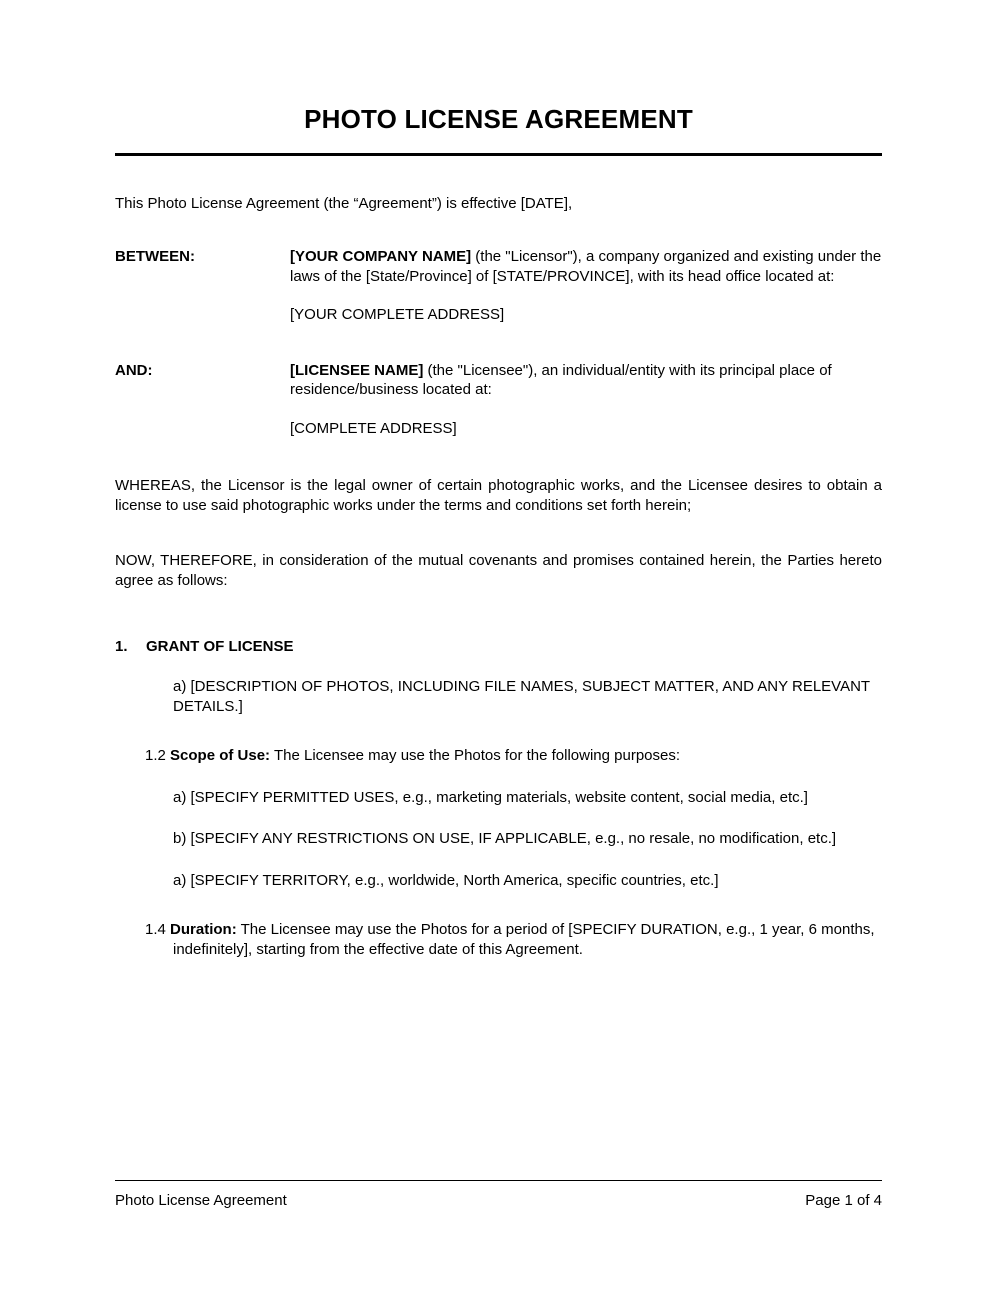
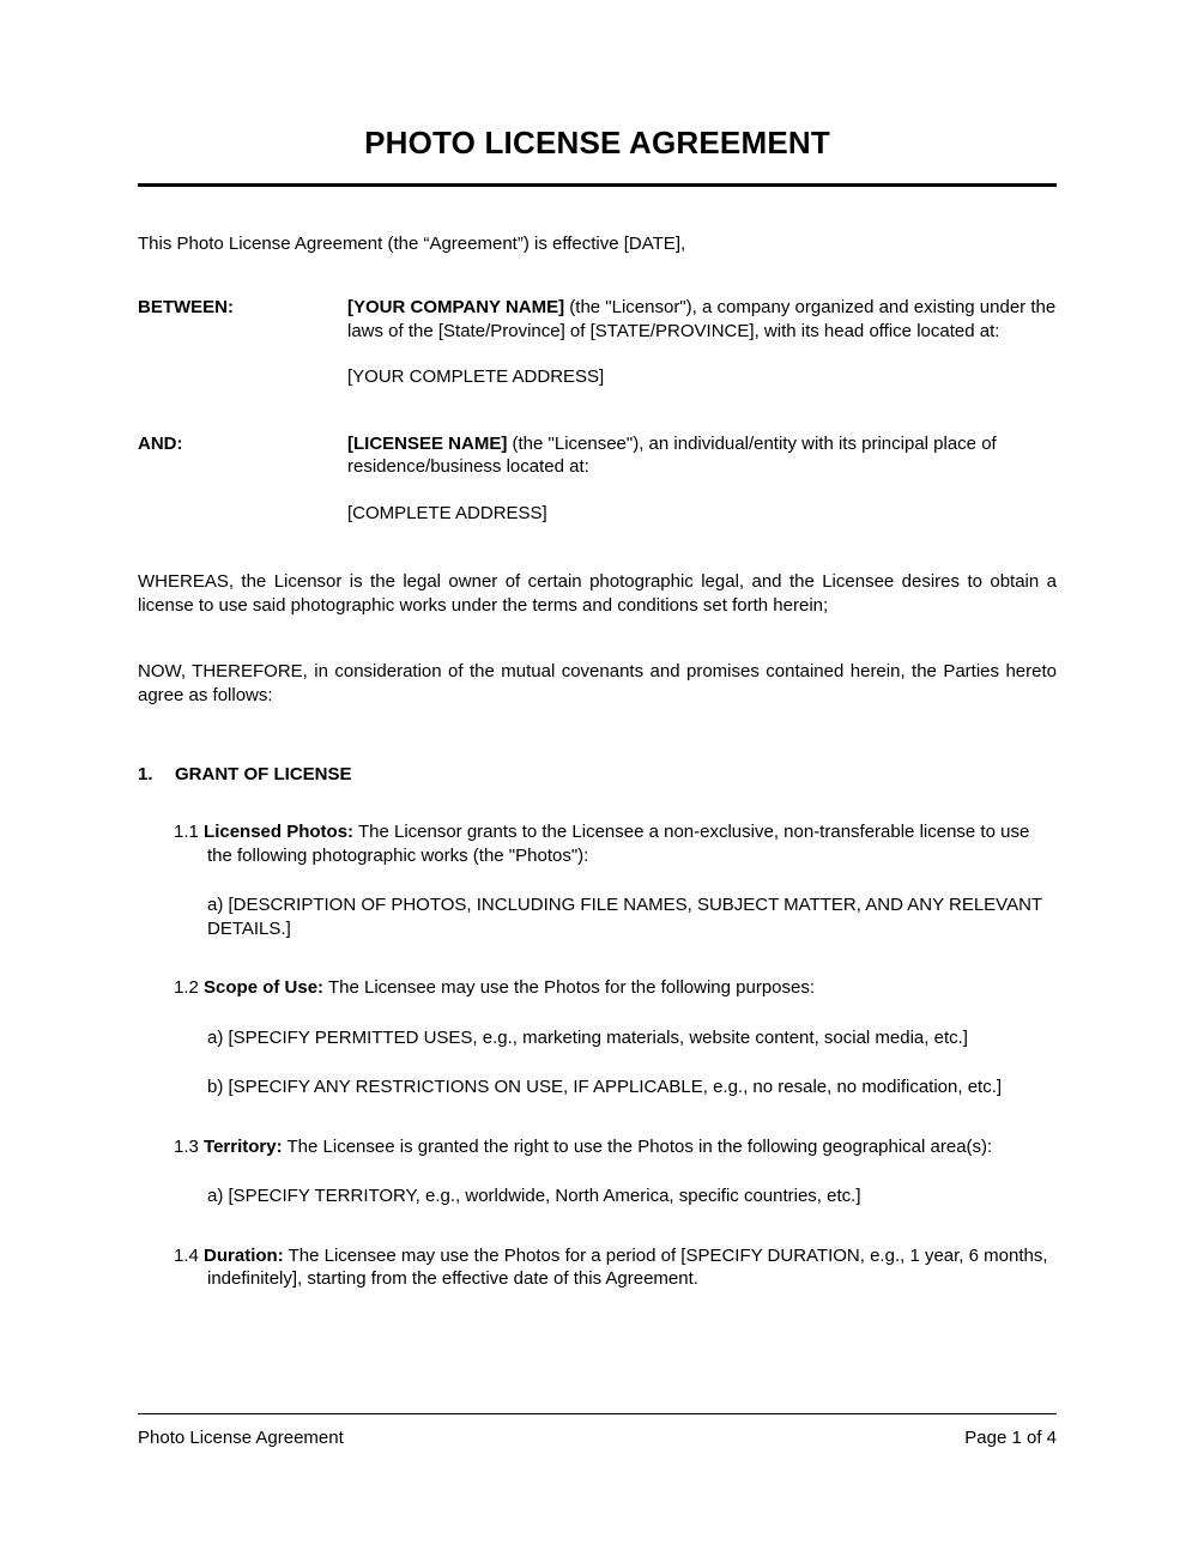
  PHOTO LICENSE AGREEMENT
  This Photo License Agreement (the “Agreement”) is effective [DATE],
  BETWEEN:
  [YOUR COMPANY NAME] (the "Licensor"), a company organized and existing under the laws of the [State/Province] of [STATE/PROVINCE], with its head office located at:
  [YOUR COMPLETE ADDRESS]
  AND:
  [LICENSEE NAME] (the "Licensee"), an individual/entity with its principal place of residence/business located at:
  [COMPLETE ADDRESS]
- WHEREAS, the Licensor is the legal owner of certain photographic works, and the Licensee desires to obtain a license to use said photographic works under the terms and conditions set forth herein;
+ WHEREAS, the Licensor is the legal owner of certain photographic legal, and the Licensee desires to obtain a license to use said photographic works under the terms and conditions set forth herein;
  NOW, THEREFORE, in consideration of the mutual covenants and promises contained herein, the Parties hereto agree as follows:
  1.
  GRANT OF LICENSE
+ 1.1 Licensed Photos: The Licensor grants to the Licensee a non-exclusive, non-transferable license to use the following photographic works (the "Photos"):
  a) [DESCRIPTION OF PHOTOS, INCLUDING FILE NAMES, SUBJECT MATTER, AND ANY RELEVANT DETAILS.]
  1.2 Scope of Use: The Licensee may use the Photos for the following purposes:
  a) [SPECIFY PERMITTED USES, e.g., marketing materials, website content, social media, etc.]
  b) [SPECIFY ANY RESTRICTIONS ON USE, IF APPLICABLE, e.g., no resale, no modification, etc.]
+ 1.3 Territory: The Licensee is granted the right to use the Photos in the following geographical area(s):
  a) [SPECIFY TERRITORY, e.g., worldwide, North America, specific countries, etc.]
  1.4 Duration: The Licensee may use the Photos for a period of [SPECIFY DURATION, e.g., 1 year, 6 months, indefinitely], starting from the effective date of this Agreement.
  Photo License Agreement
  Page 1 of 4
